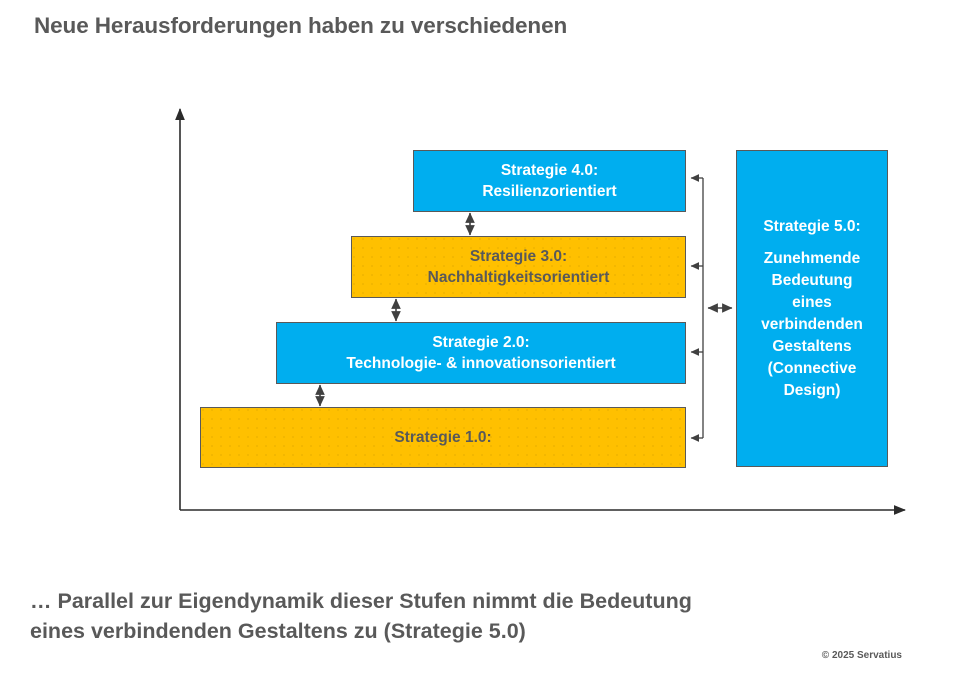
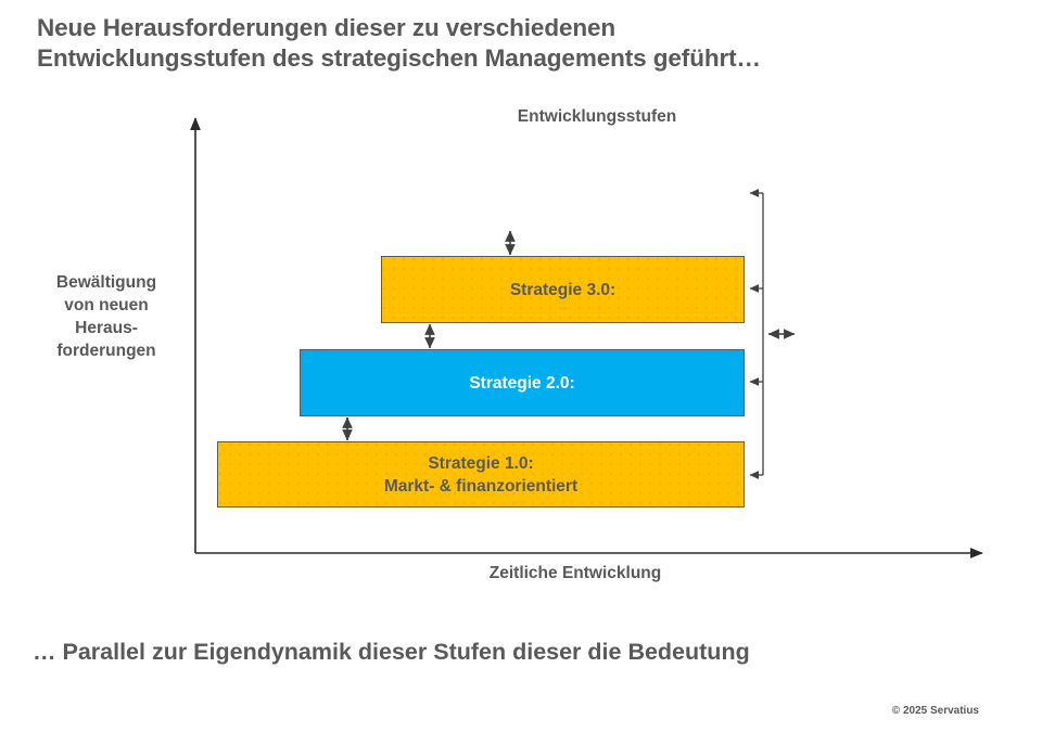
- Neue Herausforderungen haben zu verschiedenen
+ Neue Herausforderungen dieser zu verschiedenen
+ Entwicklungsstufen des strategischen Managements geführt…
+ Entwicklungsstufen
+ Bewältigung
+ von neuen
+ Heraus-
+ forderungen
+ Zeitliche Entwicklung
  Strategie 1.0:
+ Markt- & finanzorientiert
  Strategie 2.0:
- Technologie- & innovationsorientiert
  Strategie 3.0:
- Nachhaltigkeitsorientiert
- Strategie 4.0:
- Resilienzorientiert
- Strategie 5.0:
- Zunehmende
- Bedeutung
- eines
- verbindenden
- Gestaltens
- (Connective
- Design)
- … Parallel zur Eigendynamik dieser Stufen nimmt die Bedeutung
+ … Parallel zur Eigendynamik dieser Stufen dieser die Bedeutung
- eines verbindenden Gestaltens zu (Strategie 5.0)
  © 2025 Servatius
